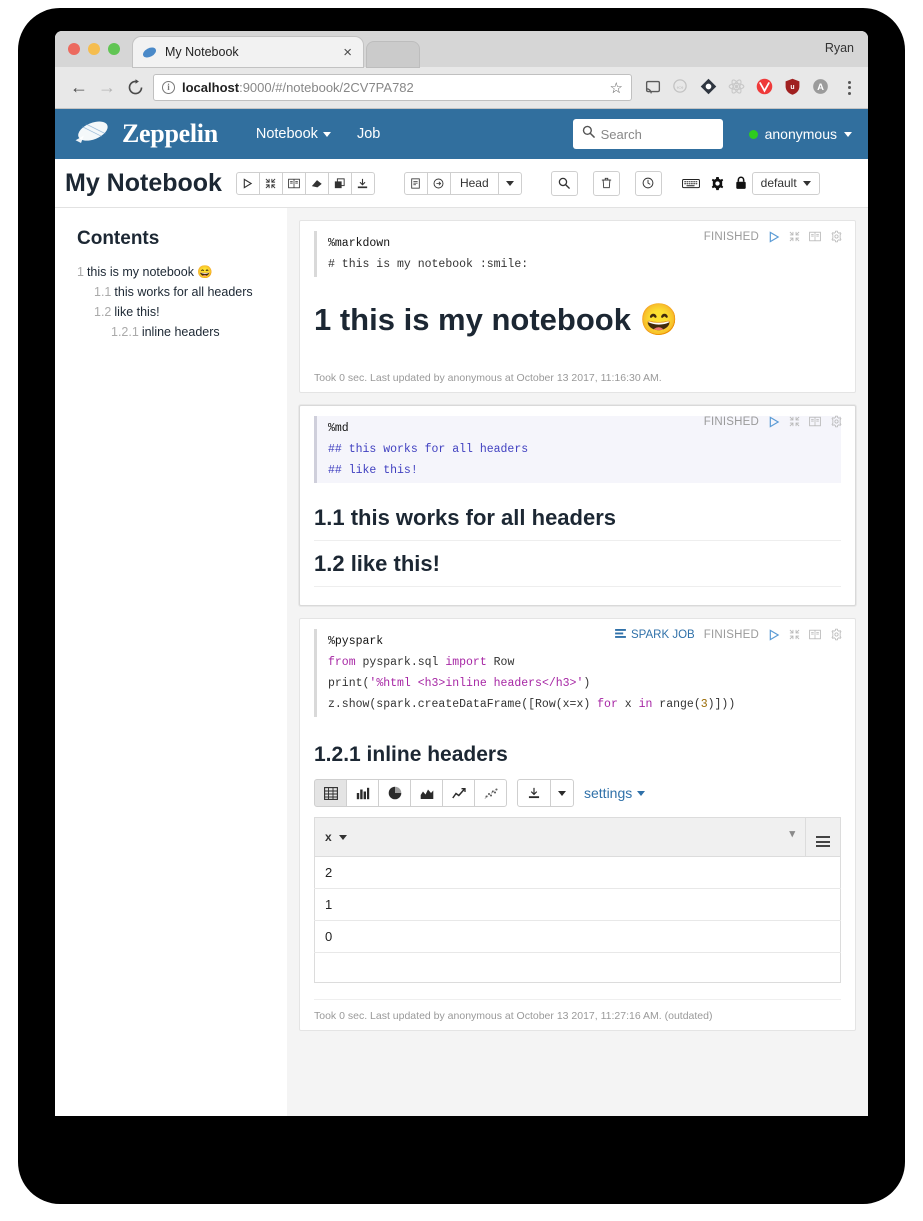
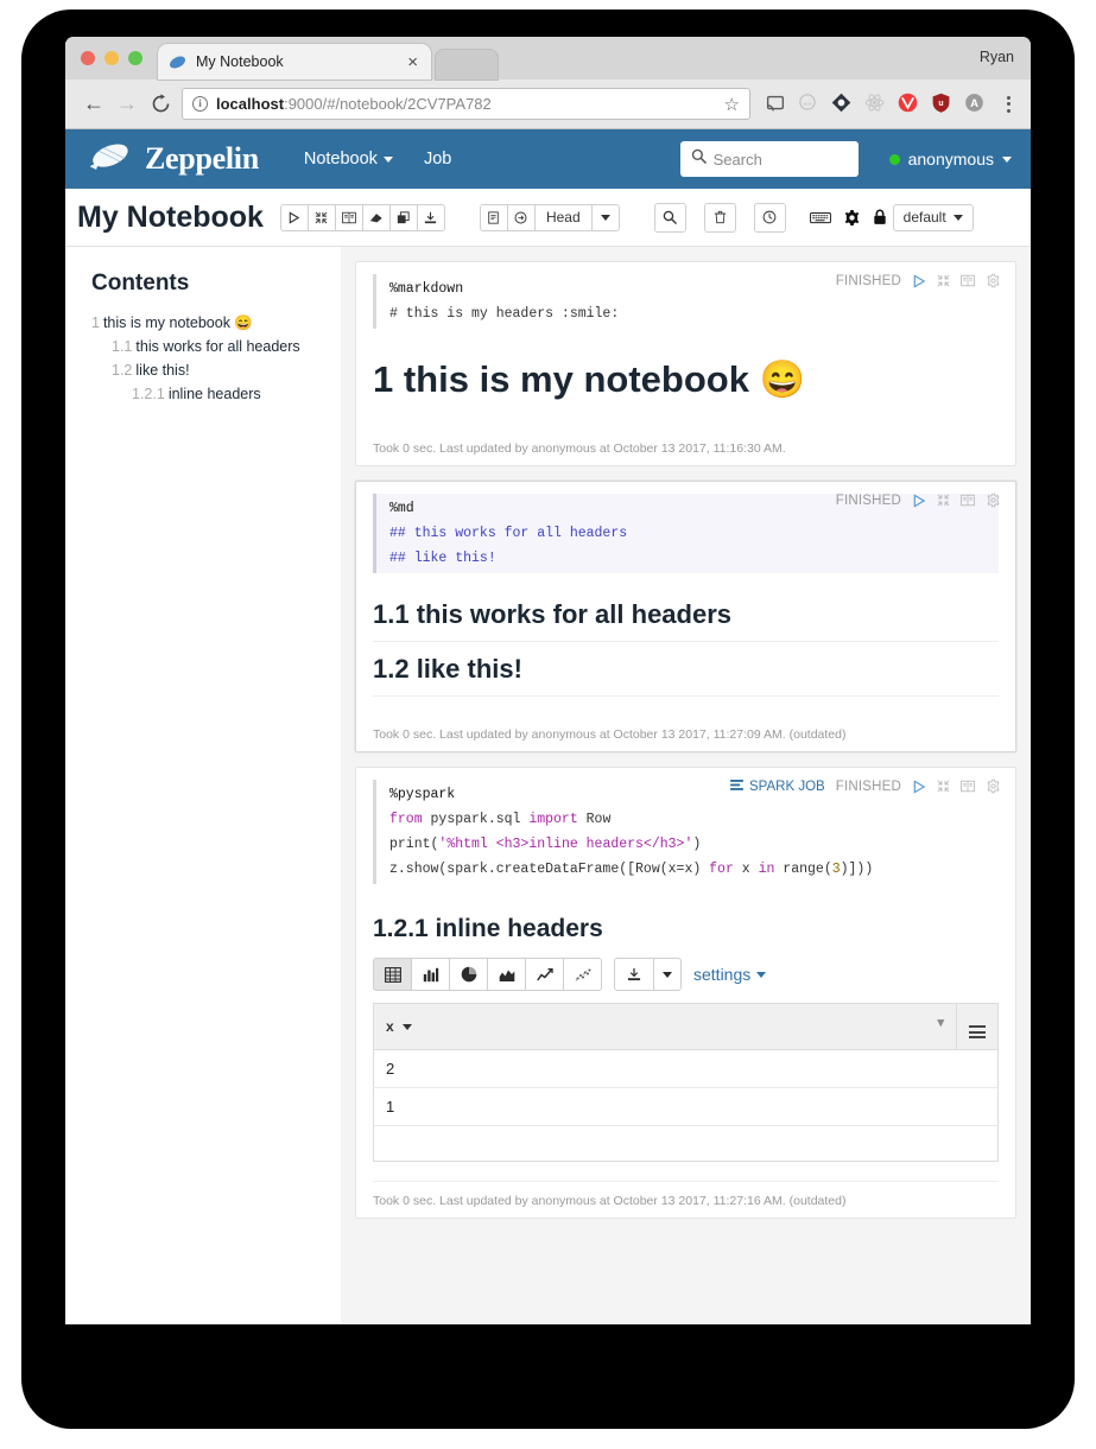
  My Notebook
  ×
  Ryan
  ←
  →
  i
  localhost:9000/#/notebook/2CV7PA782
  ☆
  «»
  A
  Zeppelin
  Notebook
  Job
  Search
  anonymous
  My Notebook
  Head
  default
  Contents
  1 this is my notebook 😄
  1.1 this works for all headers
  1.2 like this!
  1.2.1 inline headers
  FINISHED
- %markdown # this is my notebook :smile:
+ %markdown # this is my headers :smile:
  1 this is my notebook 😄
  Took 0 sec. Last updated by anonymous at October 13 2017, 11:16:30 AM.
  FINISHED
  %md ## this works for all headers ## like this!
  1.1 this works for all headers
  1.2 like this!
+ Took 0 sec. Last updated by anonymous at October 13 2017, 11:27:09 AM. (outdated)
  SPARK JOB
  FINISHED
  %pyspark from pyspark.sql import Row print('%html <h3>inline headers</h3>') z.show(spark.createDataFrame([Row(x=x) for x in range(3)]))
  1.2.1 inline headers
  settings
  x ▾
  2
  1
- 0
  Took 0 sec. Last updated by anonymous at October 13 2017, 11:27:16 AM. (outdated)
